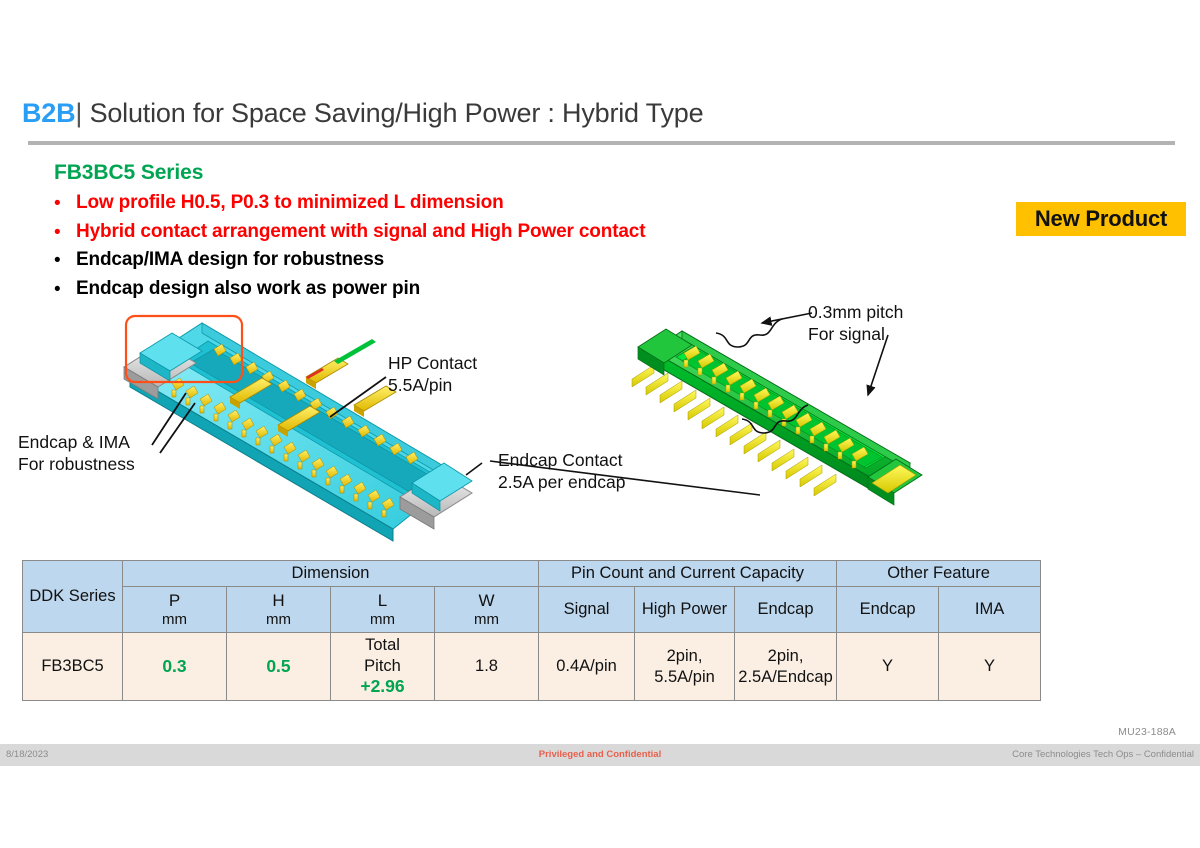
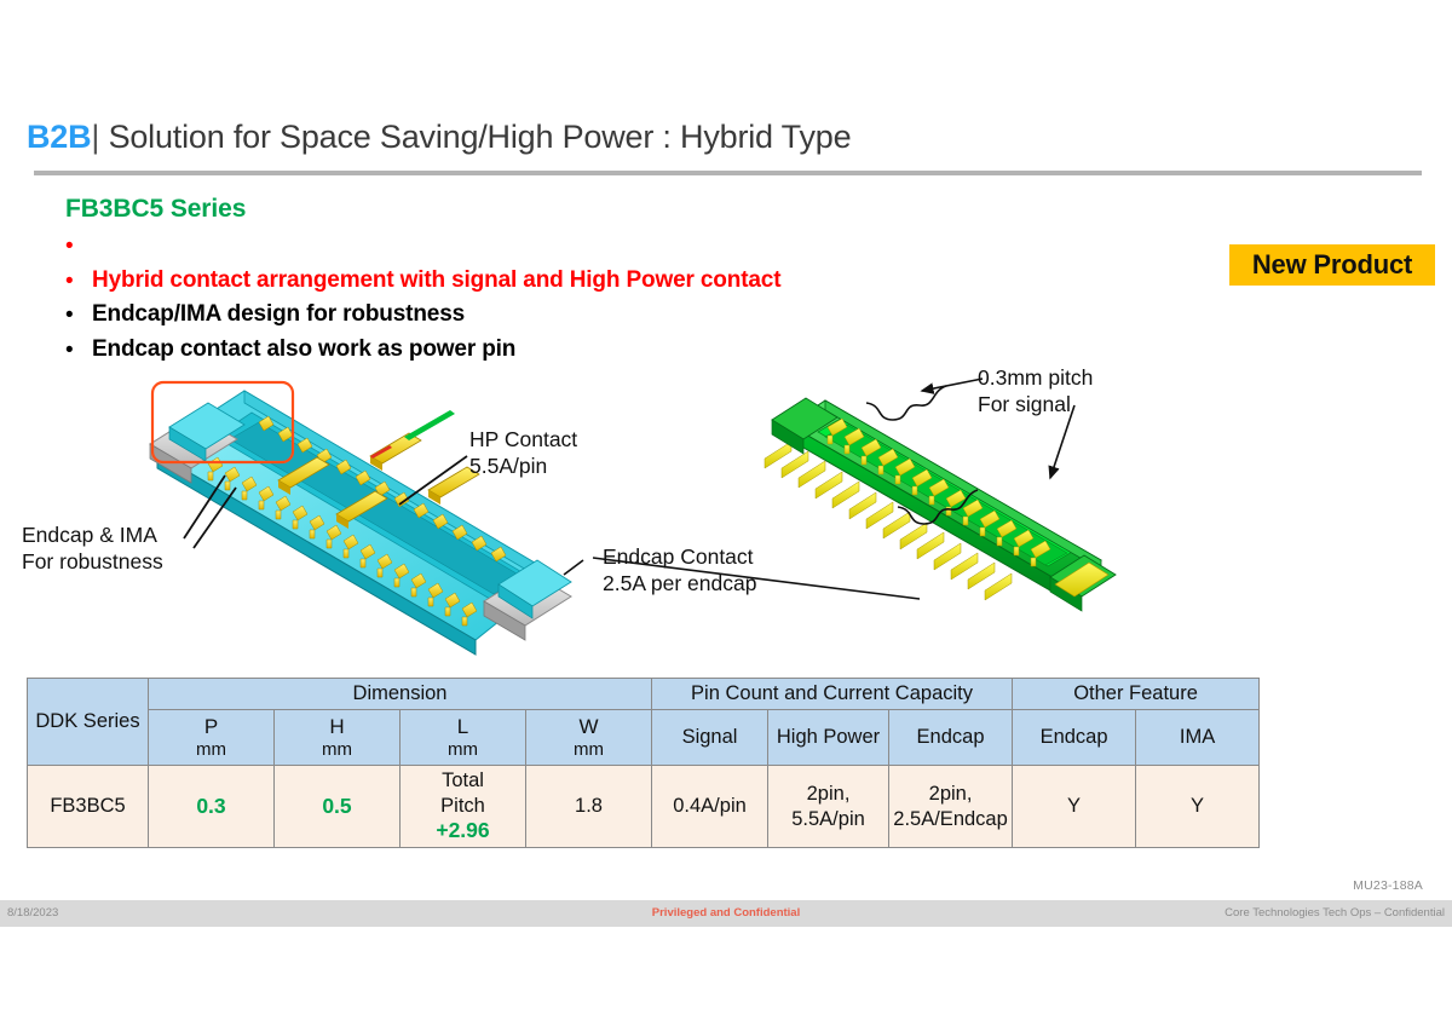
  B2B| Solution for Space Saving/High Power : Hybrid Type
  New Product
  FB3BC5 Series
  •
- Low profile H0.5, P0.3 to minimized L dimension
  •
  Hybrid contact arrangement with signal and High Power contact
  •
  Endcap/IMA design for robustness
  •
- Endcap design also work as power pin
+ Endcap contact also work as power pin
  HP Contact
  5.5A/pin
  Endcap & IMA
  For robustness
  Endcap Contact
  2.5A per endcap
  0.3mm pitch
  For signal
  DDK Series	Dimension	Pin Count and Current Capacity	Other Feature
  P mm	H mm	L mm	W mm	Signal	High Power	Endcap	Endcap	IMA
  FB3BC5	0.3	0.5	Total Pitch+2.96	1.8	0.4A/pin	2pin, 5.5A/pin	2pin, 2.5A/Endcap	Y	Y
  MU23-188A
  8/18/2023
  Privileged and Confidential
  Core Technologies Tech Ops – Confidential
